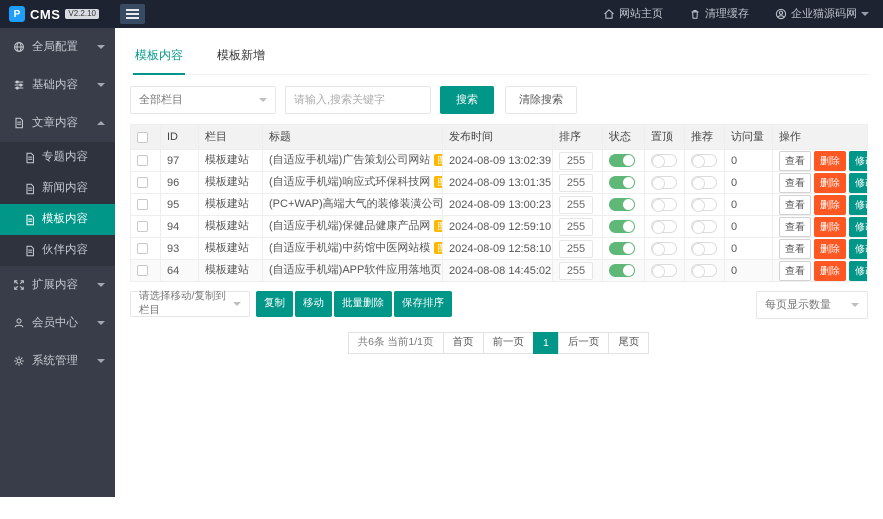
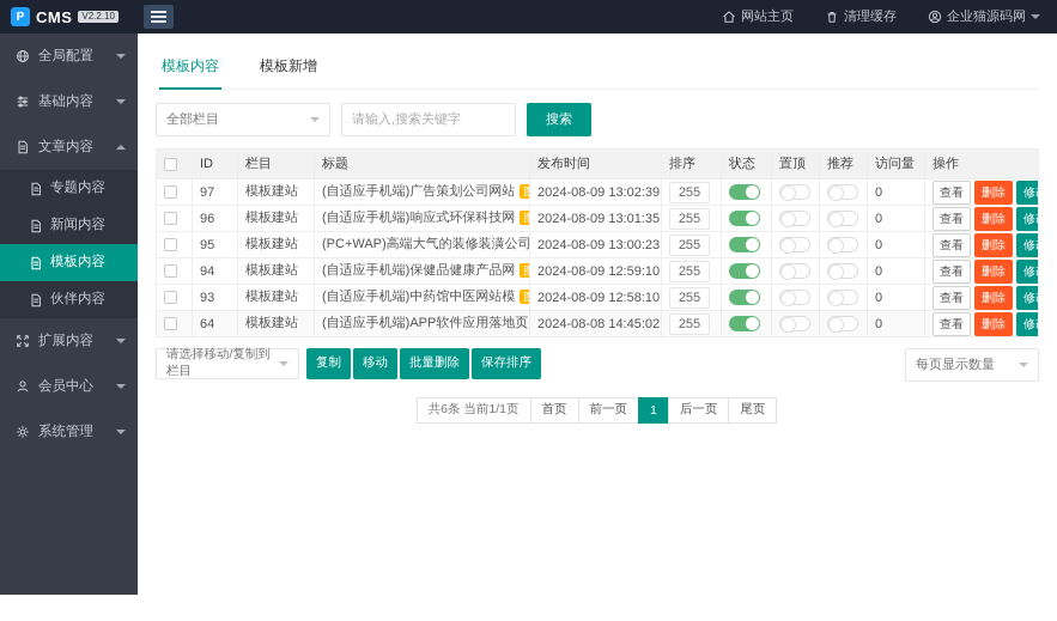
  P
  CMS
  V2.2.10
  网站主页
  清理缓存
  企业猫源码网
  全局配置
  基础内容
  文章内容
  专题内容
  新闻内容
  模板内容
  伙伴内容
  扩展内容
  会员中心
  系统管理
  模板内容
  模板新增
  全部栏目
  请输入,搜索关键字
  搜索
- 清除搜索
  	ID	栏目	标题	发布时间	排序	状态	置顶	推荐	访问量	操作
  	97	模板建站	(自适应手机端)广告策划公司网站 图	2024-08-09 13:02:39	255				0	查看 删除 修
  	96	模板建站	(自适应手机端)响应式环保科技网 图	2024-08-09 13:01:35	255				0	查看 删除 修
  	95	模板建站	(PC+WAP)高端大气的装修装潢公司	2024-08-09 13:00:23	255				0	查看 删除 修
  	94	模板建站	(自适应手机端)保健品健康产品网 图	2024-08-09 12:59:10	255				0	查看 删除 修
  	93	模板建站	(自适应手机端)中药馆中医网站模 图	2024-08-09 12:58:10	255				0	查看 删除 修
  	64	模板建站	(自适应手机端)APP软件应用落地页	2024-08-08 14:45:02	255				0	查看 删除 修
  请选择移动/复制到栏目
  复制
  移动
  批量删除
  保存排序
  每页显示数量
  共6条 当前1/1页
  首页
  前一页
  1
  后一页
  尾页
